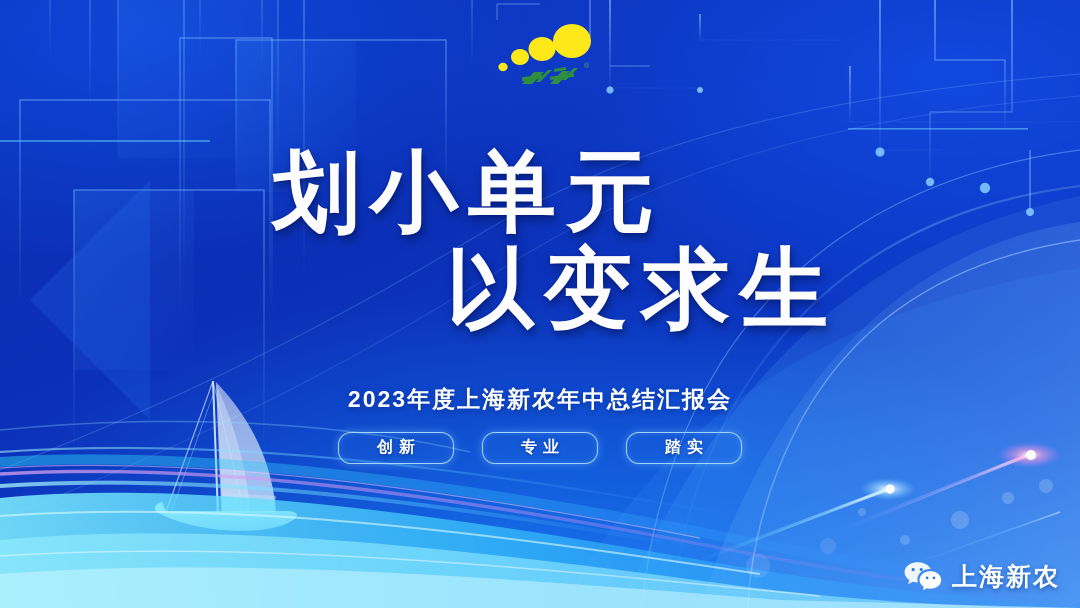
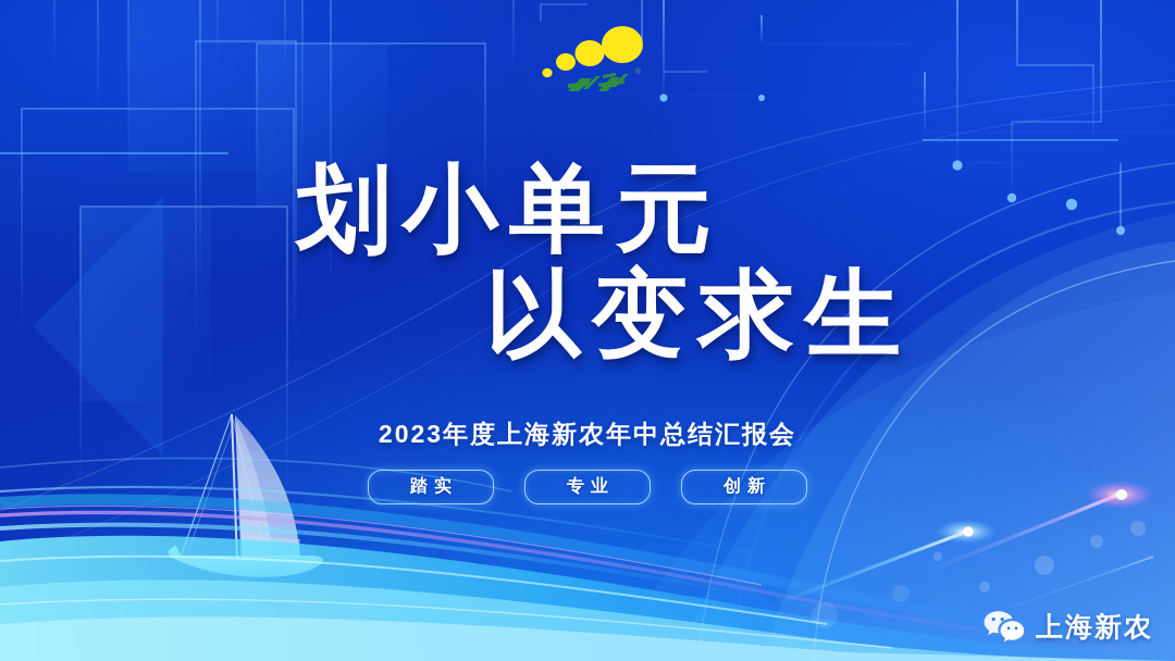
  划小单元
  以变求生
  2023年度上海新农年中总结汇报会
- 创新
+ 踏实
  专业
- 踏实
+ 创新
  上海新农
